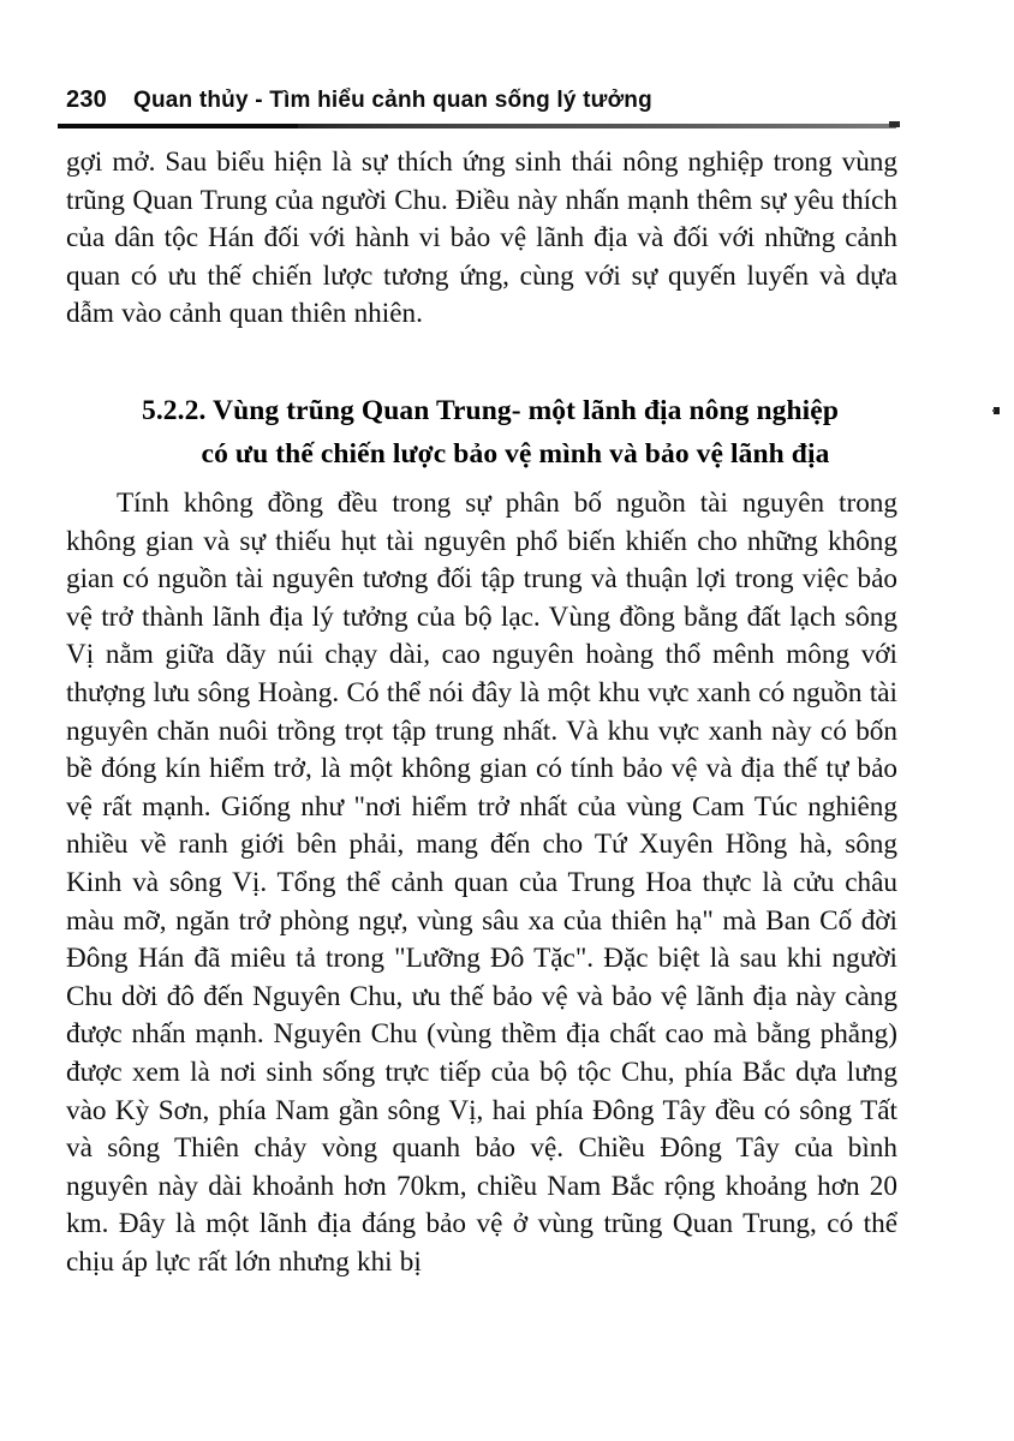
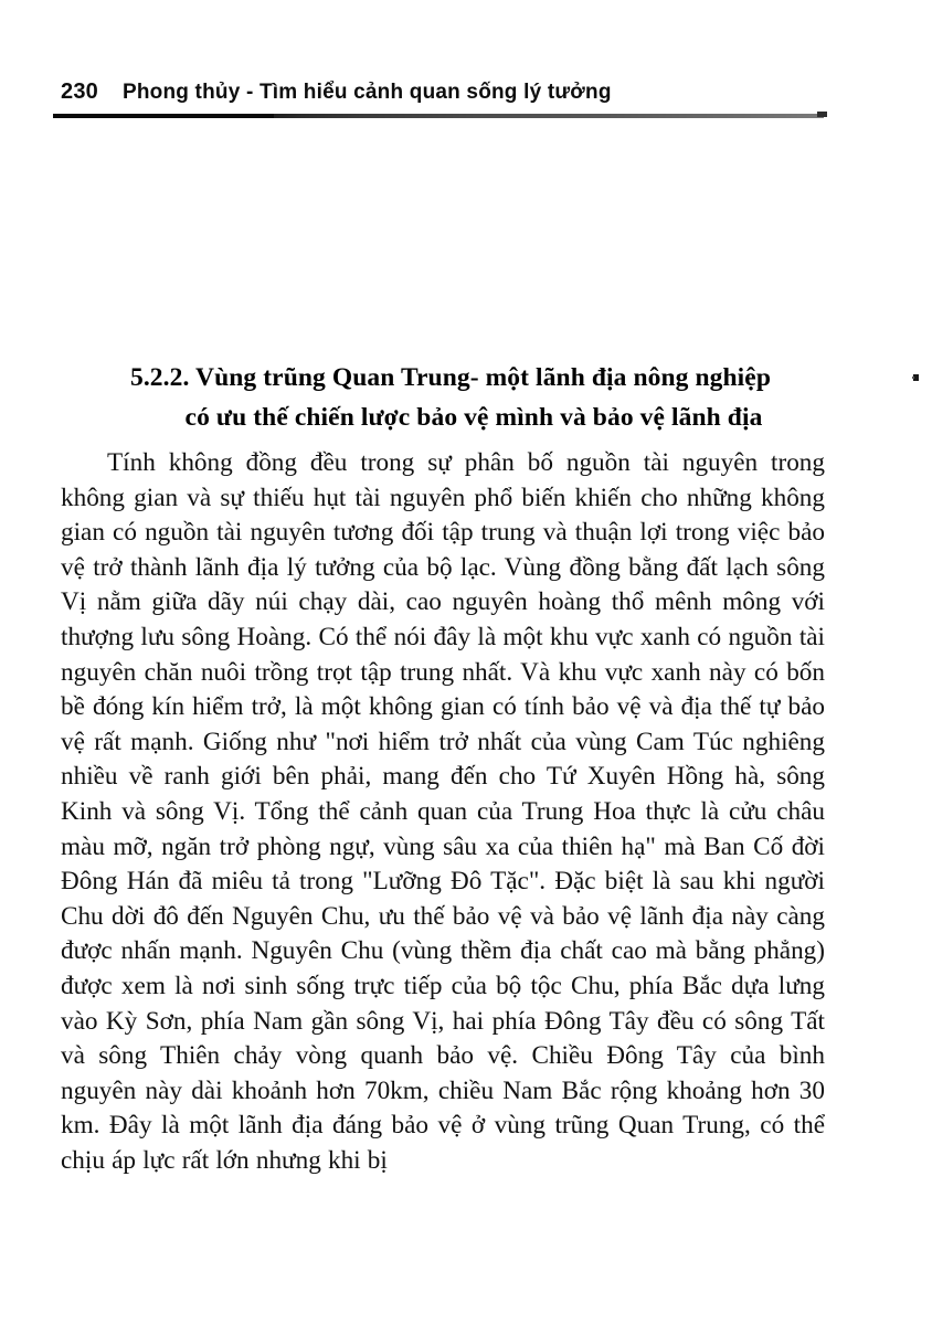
  230
- Quan thủy - Tìm hiểu cảnh quan sống lý tưởng
+ Phong thủy - Tìm hiểu cảnh quan sống lý tưởng
- gợi mở. Sau biểu hiện là sự thích ứng sinh thái nông nghiệp trong vùng trũng Quan Trung của người Chu. Điều này nhấn mạnh thêm sự yêu thích của dân tộc Hán đối với hành vi bảo vệ lãnh địa và đối với những cảnh quan có ưu thế chiến lược tương ứng, cùng với sự quyến luyến và dựa dẫm vào cảnh quan thiên nhiên.
  5.2.2. Vùng trũng Quan Trung- một lãnh địa nông nghiệp
  có ưu thế chiến lược bảo vệ mình và bảo vệ lãnh địa
- Tính không đồng đều trong sự phân bố nguồn tài nguyên trong không gian và sự thiếu hụt tài nguyên phổ biến khiến cho những không gian có nguồn tài nguyên tương đối tập trung và thuận lợi trong việc bảo vệ trở thành lãnh địa lý tưởng của bộ lạc. Vùng đồng bằng đất lạch sông Vị nằm giữa dãy núi chạy dài, cao nguyên hoàng thổ mênh mông với thượng lưu sông Hoàng. Có thể nói đây là một khu vực xanh có nguồn tài nguyên chăn nuôi trồng trọt tập trung nhất. Và khu vực xanh này có bốn bề đóng kín hiểm trở, là một không gian có tính bảo vệ và địa thế tự bảo vệ rất mạnh. Giống như "nơi hiểm trở nhất của vùng Cam Túc nghiêng nhiều về ranh giới bên phải, mang đến cho Tứ Xuyên Hồng hà, sông Kinh và sông Vị. Tổng thể cảnh quan của Trung Hoa thực là cửu châu màu mỡ, ngăn trở phòng ngự, vùng sâu xa của thiên hạ" mà Ban Cố đời Đông Hán đã miêu tả trong "Lưỡng Đô Tặc". Đặc biệt là sau khi người Chu dời đô đến Nguyên Chu, ưu thế bảo vệ và bảo vệ lãnh địa này càng được nhấn mạnh. Nguyên Chu (vùng thềm địa chất cao mà bằng phẳng) được xem là nơi sinh sống trực tiếp của bộ tộc Chu, phía Bắc dựa lưng vào Kỳ Sơn, phía Nam gần sông Vị, hai phía Đông Tây đều có sông Tất và sông Thiên chảy vòng quanh bảo vệ. Chiều Đông Tây của bình nguyên này dài khoảnh hơn 70km, chiều Nam Bắc rộng khoảng hơn 20 km. Đây là một lãnh địa đáng bảo vệ ở vùng trũng Quan Trung, có thể chịu áp lực rất lớn nhưng khi bị
+ Tính không đồng đều trong sự phân bố nguồn tài nguyên trong không gian và sự thiếu hụt tài nguyên phổ biến khiến cho những không gian có nguồn tài nguyên tương đối tập trung và thuận lợi trong việc bảo vệ trở thành lãnh địa lý tưởng của bộ lạc. Vùng đồng bằng đất lạch sông Vị nằm giữa dãy núi chạy dài, cao nguyên hoàng thổ mênh mông với thượng lưu sông Hoàng. Có thể nói đây là một khu vực xanh có nguồn tài nguyên chăn nuôi trồng trọt tập trung nhất. Và khu vực xanh này có bốn bề đóng kín hiểm trở, là một không gian có tính bảo vệ và địa thế tự bảo vệ rất mạnh. Giống như "nơi hiểm trở nhất của vùng Cam Túc nghiêng nhiều về ranh giới bên phải, mang đến cho Tứ Xuyên Hồng hà, sông Kinh và sông Vị. Tổng thể cảnh quan của Trung Hoa thực là cửu châu màu mỡ, ngăn trở phòng ngự, vùng sâu xa của thiên hạ" mà Ban Cố đời Đông Hán đã miêu tả trong "Lưỡng Đô Tặc". Đặc biệt là sau khi người Chu dời đô đến Nguyên Chu, ưu thế bảo vệ và bảo vệ lãnh địa này càng được nhấn mạnh. Nguyên Chu (vùng thềm địa chất cao mà bằng phẳng) được xem là nơi sinh sống trực tiếp của bộ tộc Chu, phía Bắc dựa lưng vào Kỳ Sơn, phía Nam gần sông Vị, hai phía Đông Tây đều có sông Tất và sông Thiên chảy vòng quanh bảo vệ. Chiều Đông Tây của bình nguyên này dài khoảnh hơn 70km, chiều Nam Bắc rộng khoảng hơn 30 km. Đây là một lãnh địa đáng bảo vệ ở vùng trũng Quan Trung, có thể chịu áp lực rất lớn nhưng khi bị
